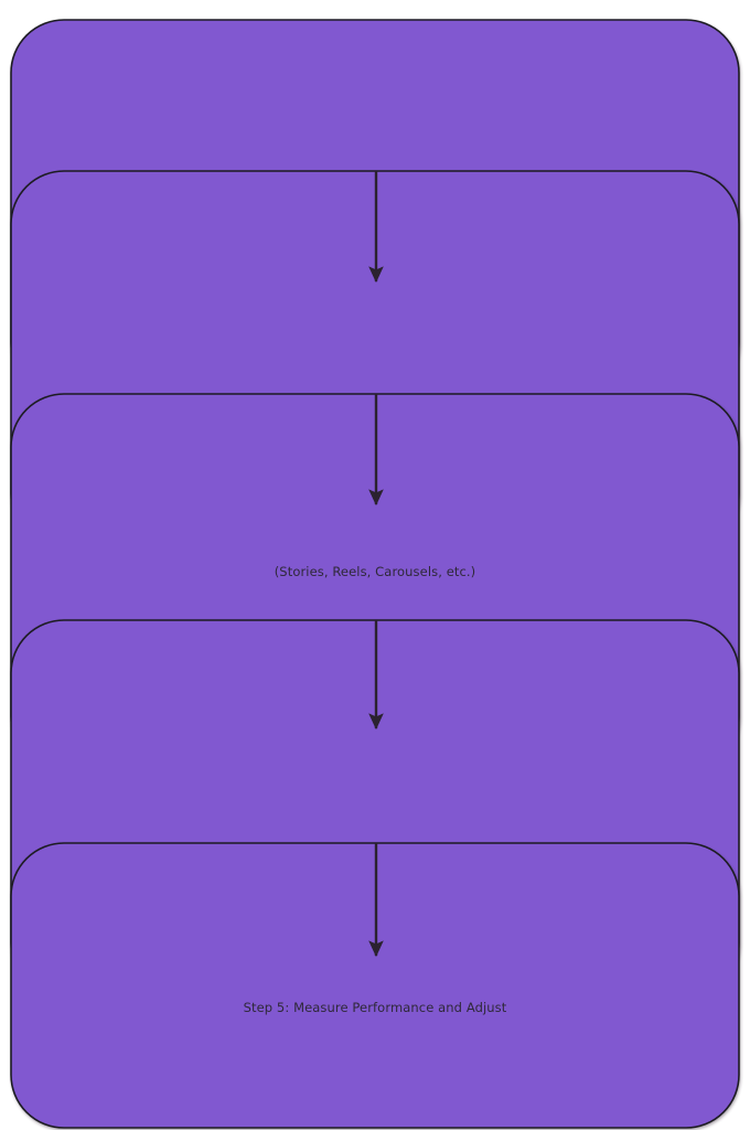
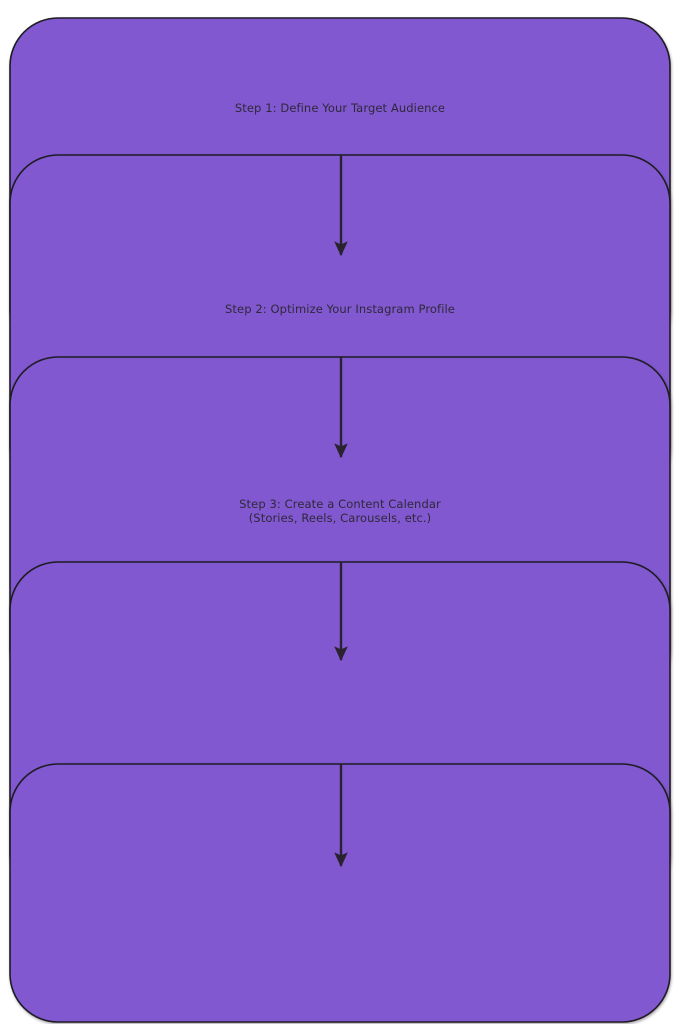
+ Step 1: Define Your Target Audience
+ Step 2: Optimize Your Instagram Profile
+ Step 3: Create a Content Calendar
  (Stories, Reels, Carousels, etc.)
- Step 5: Measure Performance and Adjust
